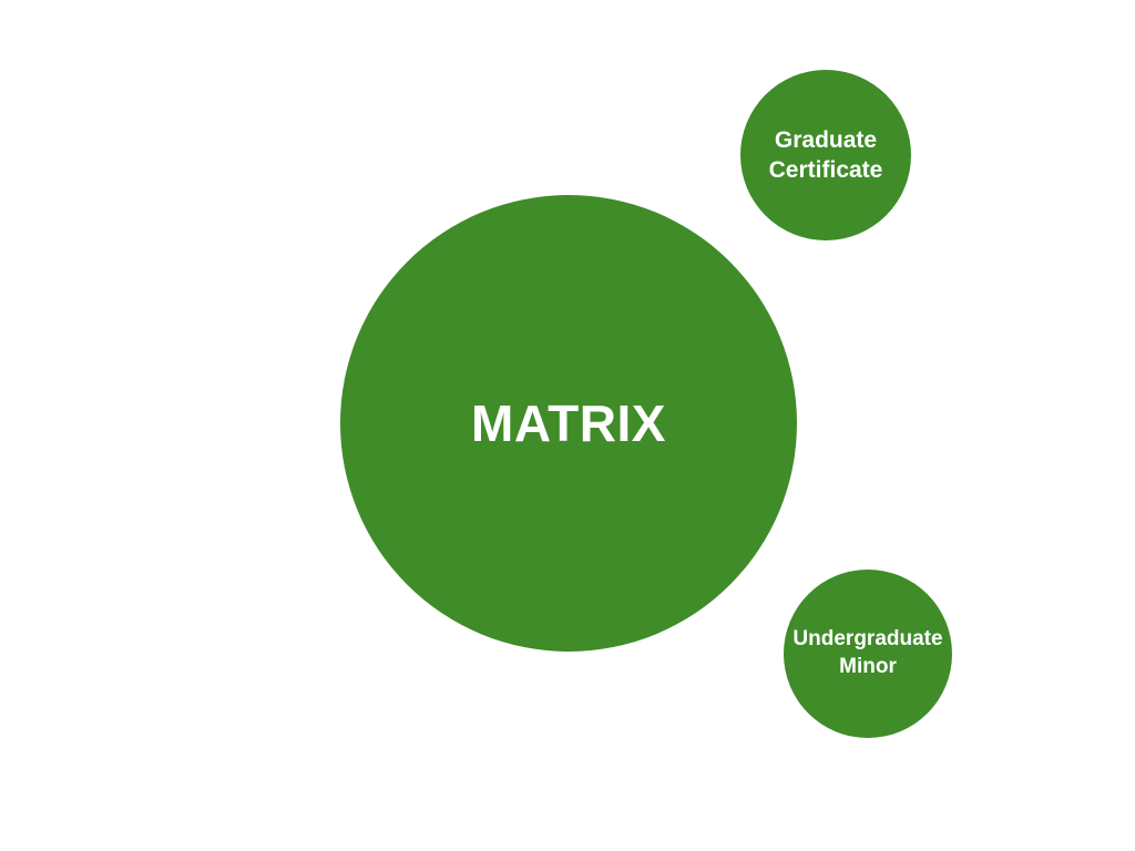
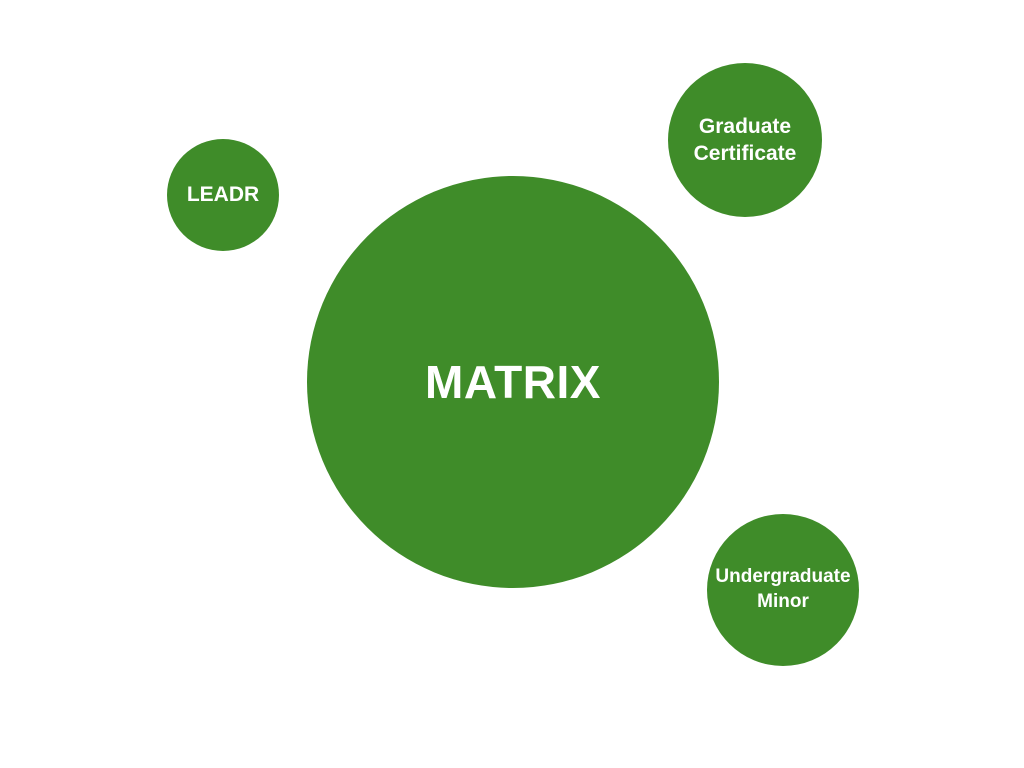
  MATRIX
+ LEADR
  Graduate
  Certificate
  Undergraduate
  Minor
